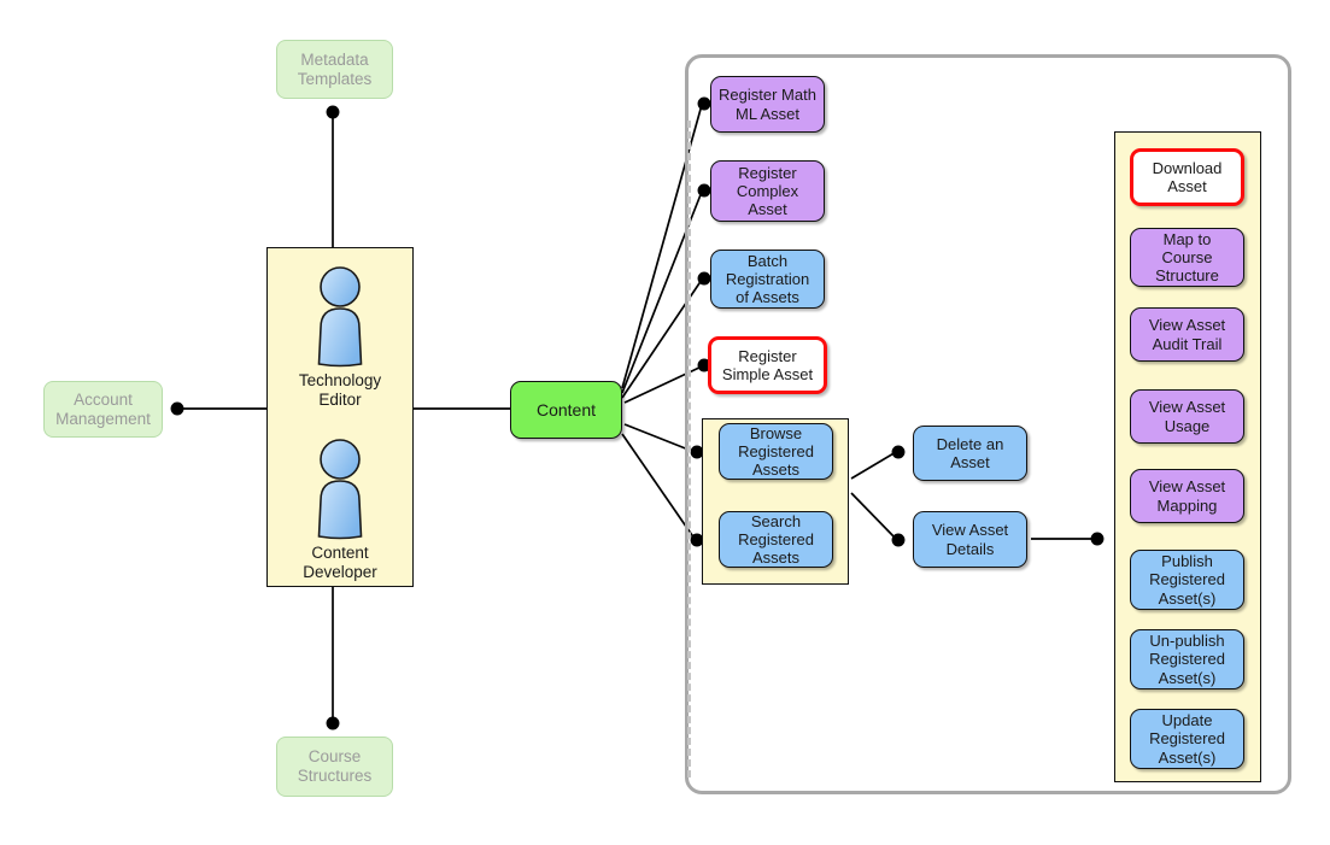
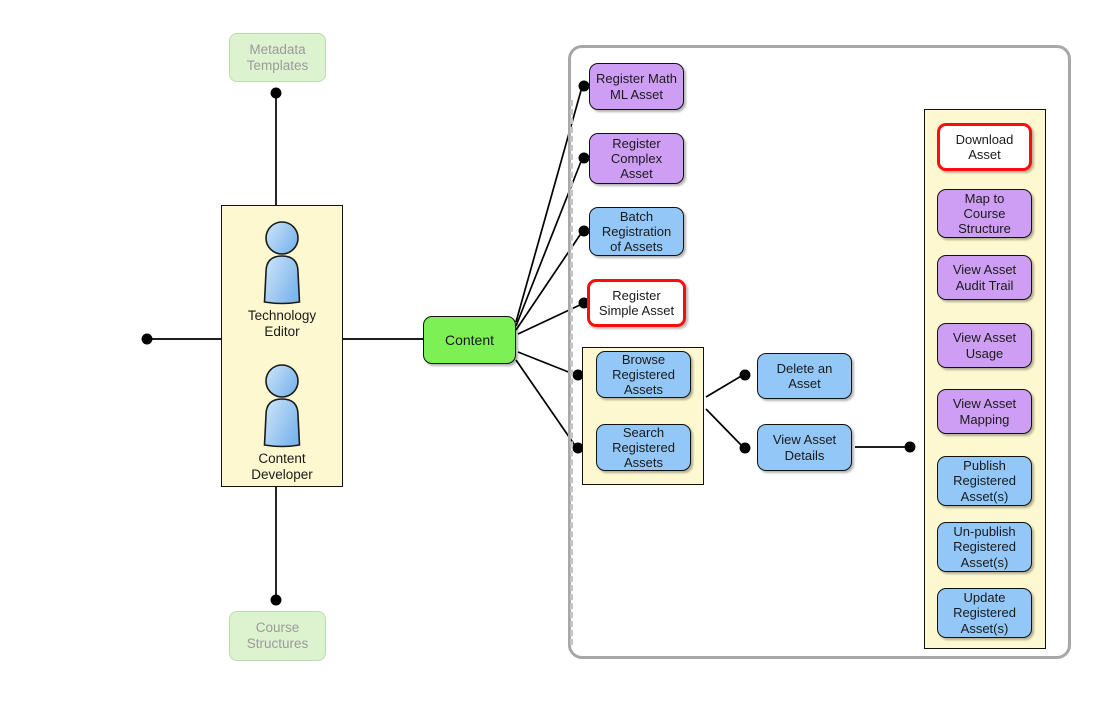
  Metadata
  Templates
- Account
- Management
  Course
  Structures
  Technology
  Editor
  Content
  Developer
  Content
  Register Math
  ML Asset
  Register
  Complex
  Asset
  Batch
  Registration
  of Assets
  Register
  Simple Asset
  Browse
  Registered
  Assets
  Search
  Registered
  Assets
  Delete an
  Asset
  View Asset
  Details
  Download
  Asset
  Map to
  Course
  Structure
  View Asset
  Audit Trail
  View Asset
  Usage
  View Asset
  Mapping
  Publish
  Registered
  Asset(s)
  Un-publish
  Registered
  Asset(s)
  Update
  Registered
  Asset(s)
